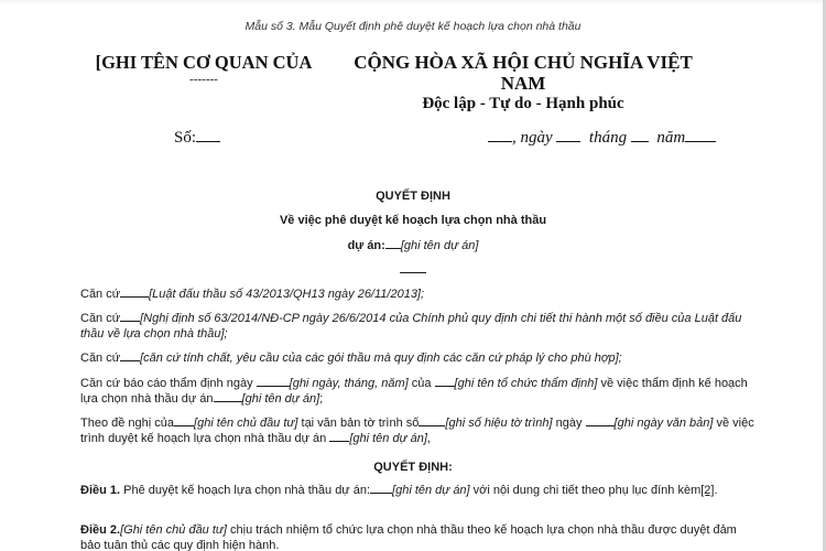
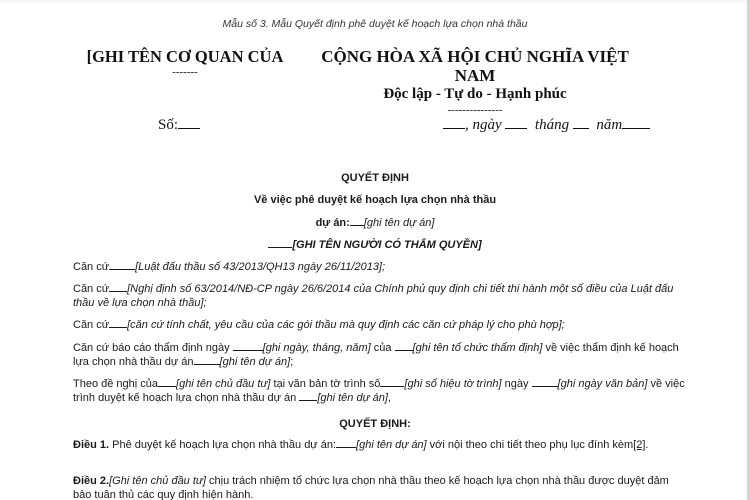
  Mẫu số 3. Mẫu Quyết định phê duyệt kế hoạch lựa chọn nhà thầu
  [GHI TÊN CƠ QUAN CỦA
  -------
  CỘNG HÒA XÃ HỘI CHỦ NGHĨA VIỆT NAM
  Độc lập - Tự do - Hạnh phúc
+ ---------------
  Số:
  , ngày tháng năm
  QUYẾT ĐỊNH
  Về việc phê duyệt kế hoạch lựa chọn nhà thầu
  dự án: [ghi tên dự án]
+ [GHI TÊN NGƯỜI CÓ THẨM QUYỀN]
  Căn cứ [Luật đấu thầu số 43/2013/QH13 ngày 26/11/2013];
  Căn cứ [Nghị định số 63/2014/NĐ-CP ngày 26/6/2014 của Chính phủ quy định chi tiết thi hành một số điều của Luật đấu thầu về lựa chọn nhà thầu];
  Căn cứ [căn cứ tính chất, yêu cầu của các gói thầu mà quy định các căn cứ pháp lý cho phù hợp];
  Căn cứ báo cáo thẩm định ngày [ghi ngày, tháng, năm] của [ghi tên tổ chức thẩm định] về việc thẩm định kế hoạch lựa chọn nhà thầu dự án [ghi tên dự án];
  Theo đề nghị của [ghi tên chủ đầu tư] tại văn bản tờ trình số [ghi số hiệu tờ trình] ngày [ghi ngày văn bản] về việc trình duyệt kế hoạch lựa chọn nhà thầu dự án [ghi tên dự án],
  QUYẾT ĐỊNH:
- Điều 1. Phê duyệt kế hoạch lựa chọn nhà thầu dự án: [ghi tên dự án] với nội dung chi tiết theo phụ lục đính kèm[2].
+ Điều 1. Phê duyệt kế hoạch lựa chọn nhà thầu dự án: [ghi tên dự án] với nội theo chi tiết theo phụ lục đính kèm[2].
  Điều 2.[Ghi tên chủ đầu tư] chịu trách nhiệm tổ chức lựa chọn nhà thầu theo kế hoạch lựa chọn nhà thầu được duyệt đảm bảo tuân thủ các quy định hiện hành.
